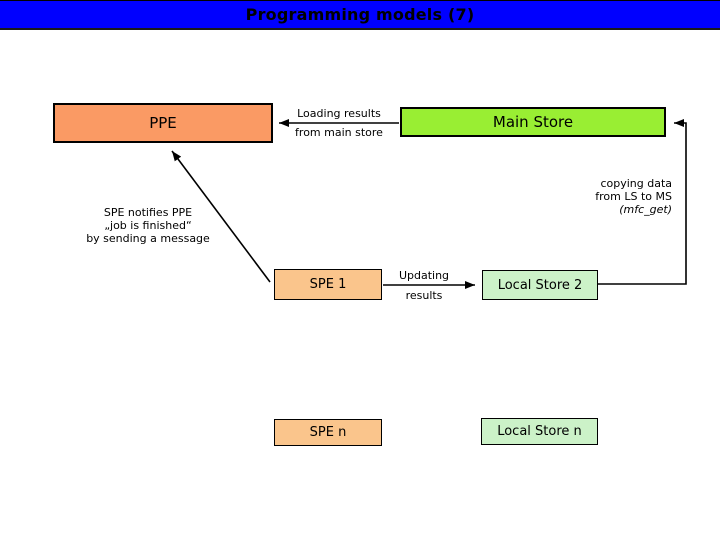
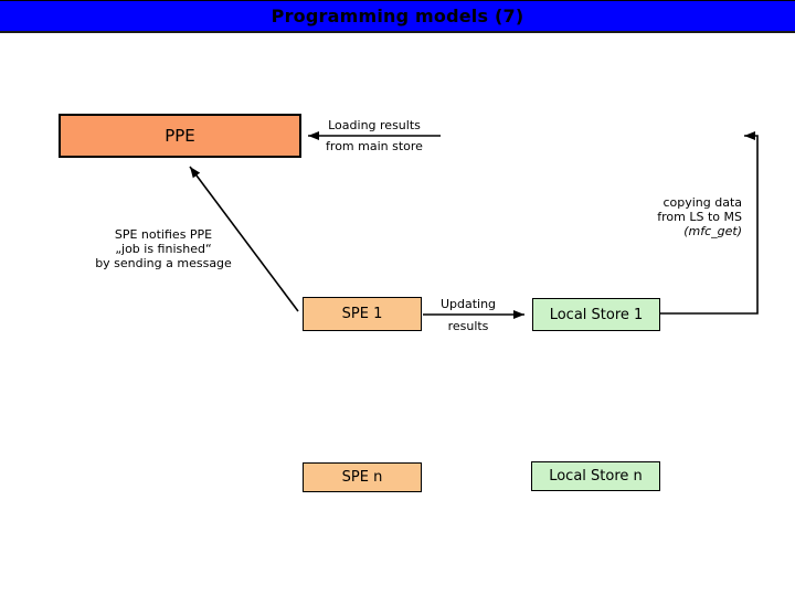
  Programming models (7)
  PPE
- Main Store
  SPE 1
- Local Store 2
+ Local Store 1
  SPE n
  Local Store n
  Loading results
  from main store
  copying data
  from LS to MS
  (mfc_get)
  SPE notifies PPE
  „job is finished“
  by sending a message
  Updating
  results
